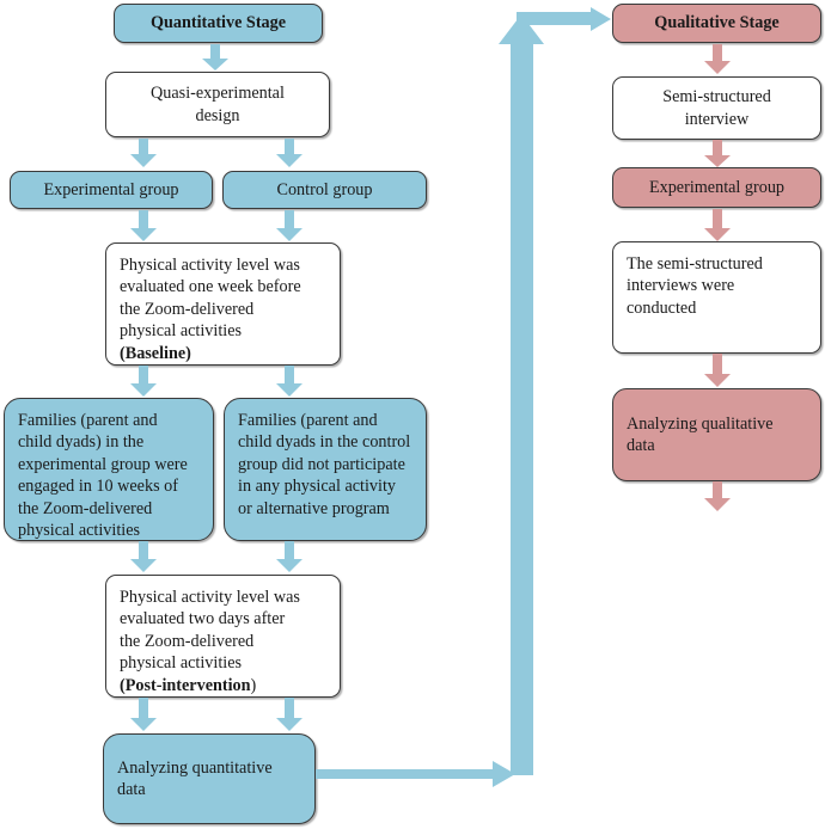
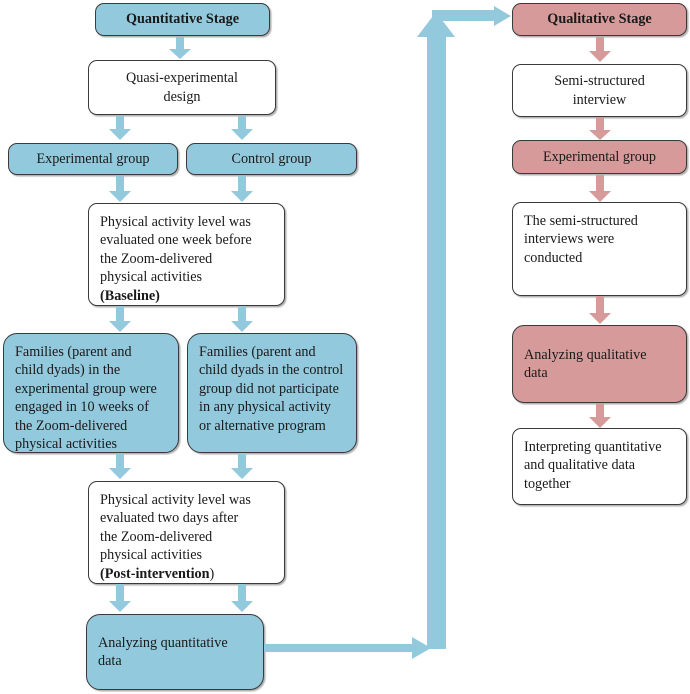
  Quantitative Stage
  Quasi-experimental
  design
  Experimental group
  Control group
  Physical activity level was
  evaluated one week before
  the Zoom-delivered
  physical activities
  (Baseline)
  Families (parent and
  child dyads) in the
  experimental group were
  engaged in 10 weeks of
  the Zoom-delivered
  physical activities
  Families (parent and
  child dyads in the control
  group did not participate
  in any physical activity
  or alternative program
  Physical activity level was
  evaluated two days after
  the Zoom-delivered
  physical activities
  (Post-intervention)
  Analyzing quantitative
  data
  Qualitative Stage
  Semi-structured
  interview
  Experimental group
  The semi-structured
  interviews were
  conducted
  Analyzing qualitative
  data
+ Interpreting quantitative
+ and qualitative data
+ together
